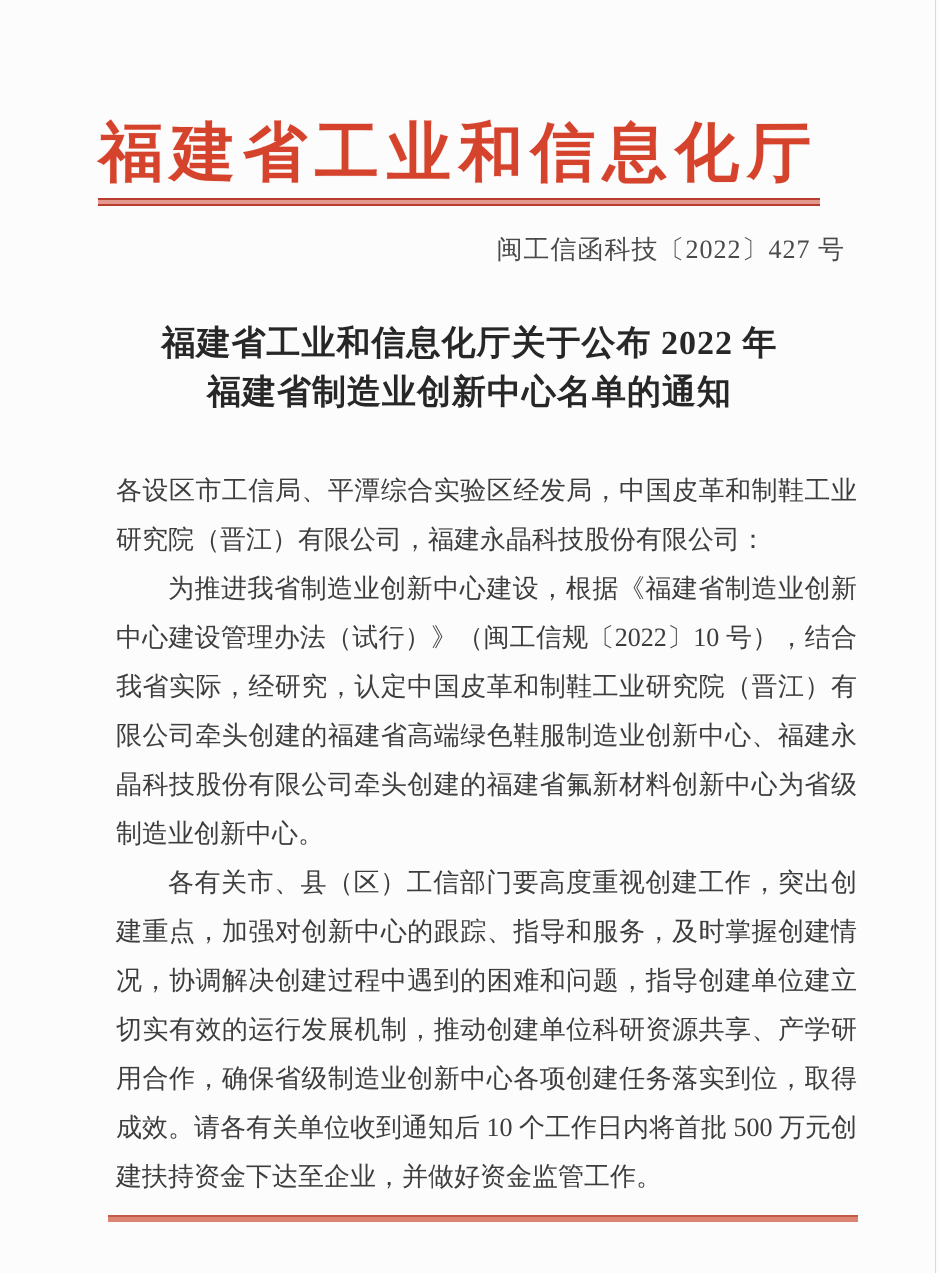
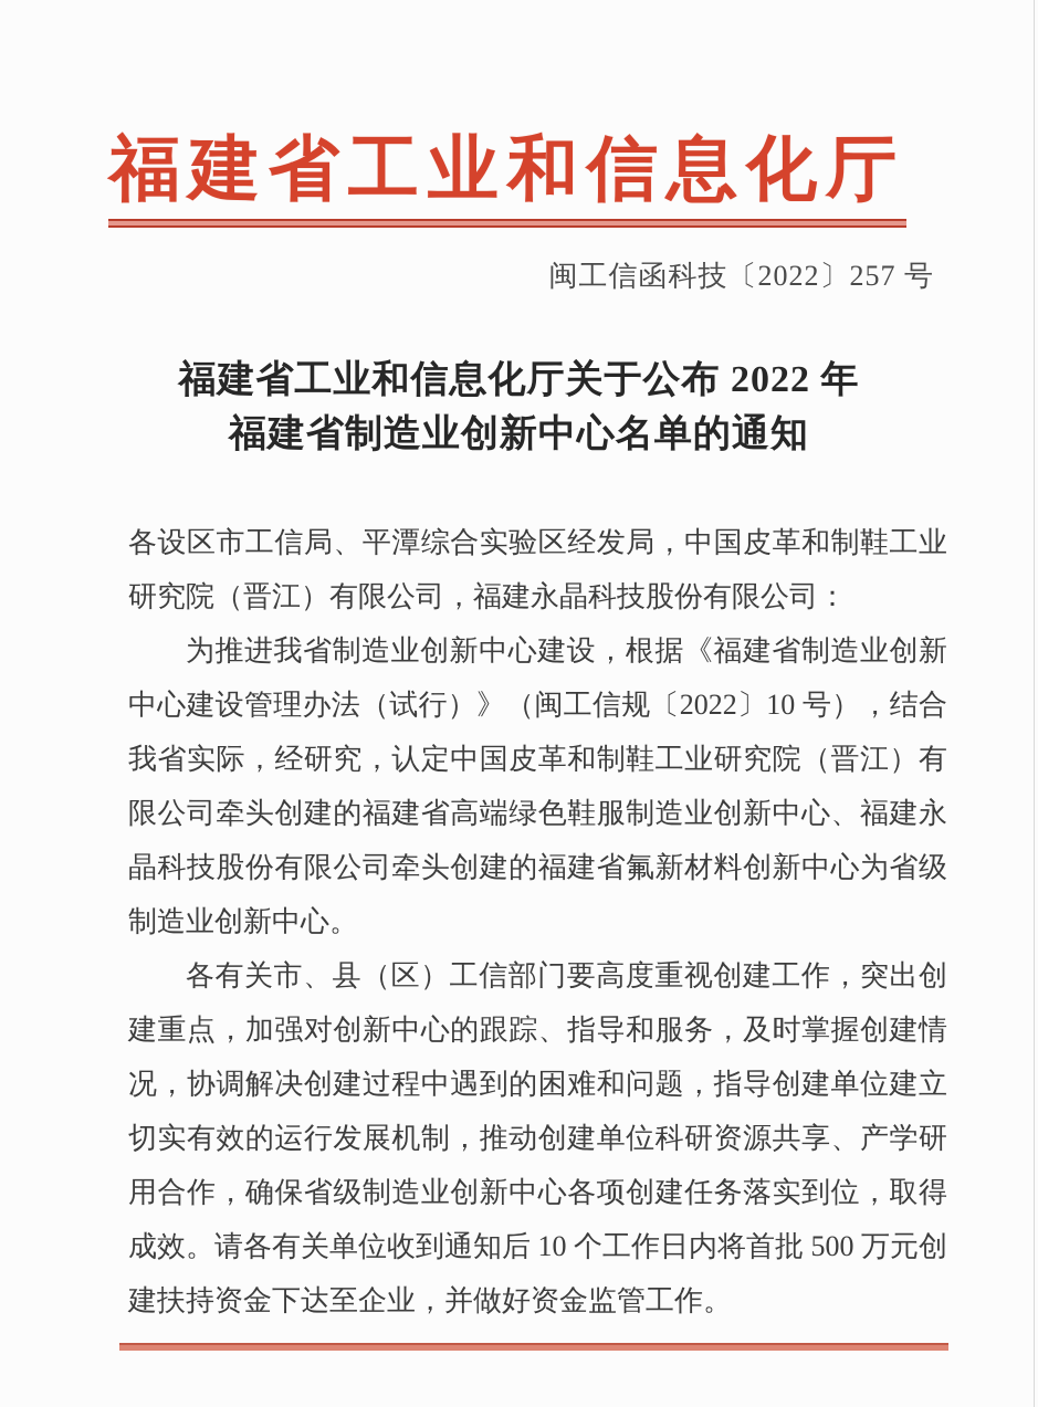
  福建省工业和信息化厅
- 闽工信函科技〔2022〕427 号
+ 闽工信函科技〔2022〕257 号
  福建省工业和信息化厅关于公布 2022 年
  福建省制造业创新中心名单的通知
  各设区市工信局、平潭综合实验区经发局，中国皮革和制鞋工业
  研究院（晋江）有限公司，福建永晶科技股份有限公司：
  为推进我省制造业创新中心建设，根据《福建省制造业创新
  中心建设管理办法（试行）》（闽工信规〔2022〕10 号），结合
  我省实际，经研究，认定中国皮革和制鞋工业研究院（晋江）有
  限公司牵头创建的福建省高端绿色鞋服制造业创新中心、福建永
  晶科技股份有限公司牵头创建的福建省氟新材料创新中心为省级
  制造业创新中心。
  各有关市、县（区）工信部门要高度重视创建工作，突出创
  建重点，加强对创新中心的跟踪、指导和服务，及时掌握创建情
  况，协调解决创建过程中遇到的困难和问题，指导创建单位建立
  切实有效的运行发展机制，推动创建单位科研资源共享、产学研
  用合作，确保省级制造业创新中心各项创建任务落实到位，取得
  成效。请各有关单位收到通知后 10 个工作日内将首批 500 万元创
  建扶持资金下达至企业，并做好资金监管工作。
